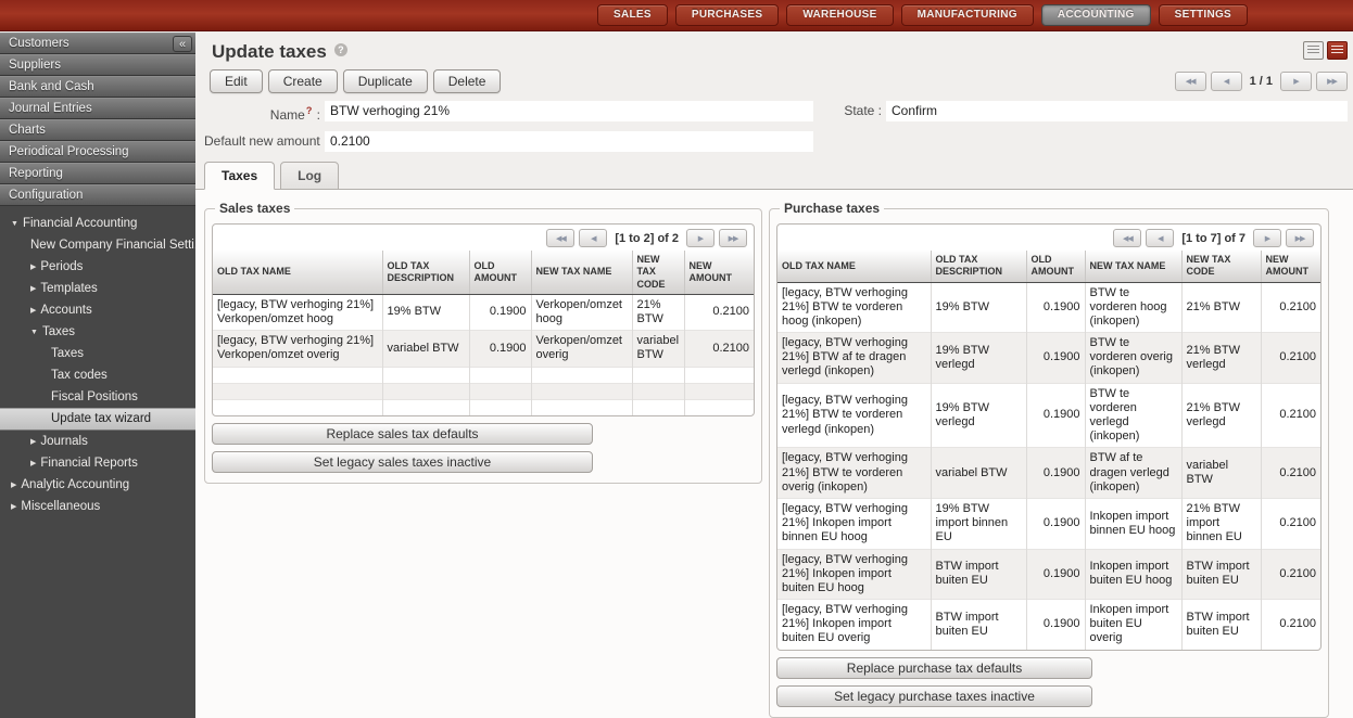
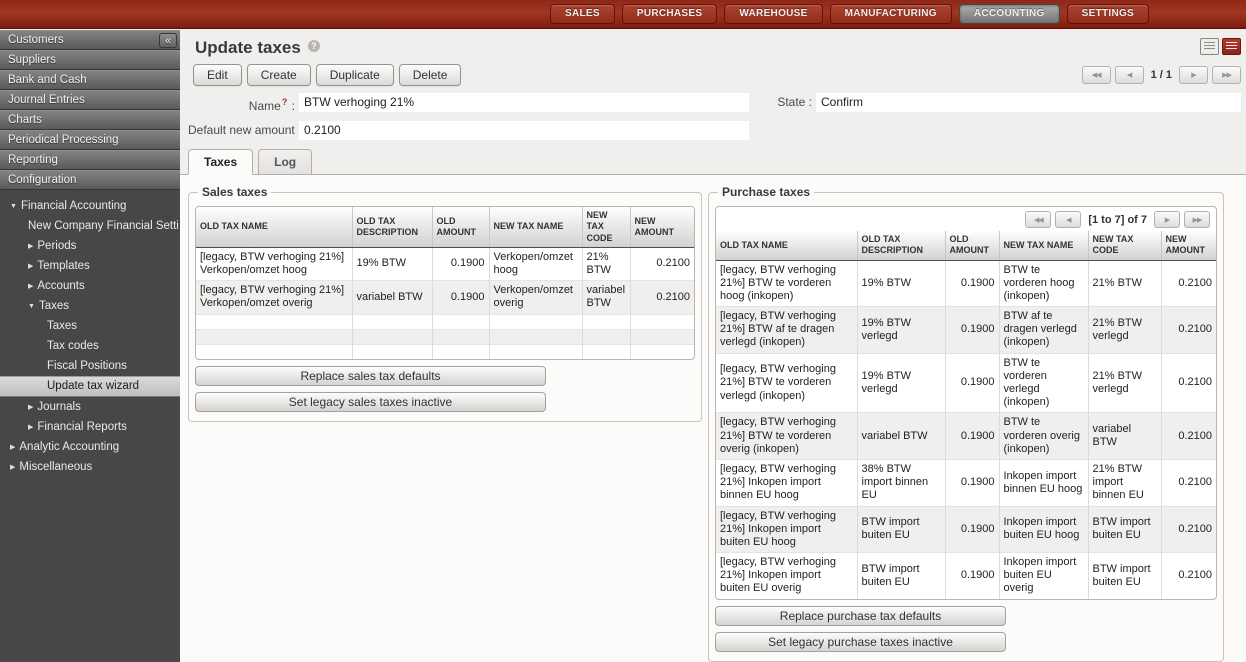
  SALES
  PURCHASES
  WAREHOUSE
  MANUFACTURING
  ACCOUNTING
  SETTINGS
  Customers
  «
  Suppliers
  Bank and Cash
  Journal Entries
  Charts
  Periodical Processing
  Reporting
  Configuration
  Financial Accounting
  New Company Financial Setti
  Periods
  Templates
  Accounts
  Taxes
  Taxes
  Tax codes
  Fiscal Positions
  Update tax wizard
  Journals
  Financial Reports
  Analytic Accounting
  Miscellaneous
  Update taxes ?
  Edit
  Create
  Duplicate
  Delete
  1 / 1
  Name? :
  BTW verhoging 21%
  State :
  Confirm
  Default new amount
  0.2100
  Taxes
  Log
  Sales taxes
- [1 to 2] of 2
  OLD TAX NAME	OLD TAX DESCRIPTION	OLD AMOUNT	NEW TAX NAME	NEW TAX CODE	NEW AMOUNT
  [legacy, BTW verhoging 21%] Verkopen/omzet hoog	19% BTW	0.1900	Verkopen/omzet hoog	21% BTW	0.2100
  [legacy, BTW verhoging 21%] Verkopen/omzet overig	variabel BTW	0.1900	Verkopen/omzet overig	variabel BTW	0.2100
  Replace sales tax defaults
  Set legacy sales taxes inactive
  Purchase taxes
  [1 to 7] of 7
  OLD TAX NAME	OLD TAX DESCRIPTION	OLD AMOUNT	NEW TAX NAME	NEW TAX CODE	NEW AMOUNT
  [legacy, BTW verhoging 21%] BTW te vorderen hoog (inkopen)	19% BTW	0.1900	BTW te vorderen hoog (inkopen)	21% BTW	0.2100
- [legacy, BTW verhoging 21%] BTW af te dragen verlegd (inkopen)	19% BTW verlegd	0.1900	BTW te vorderen overig (inkopen)	21% BTW verlegd	0.2100
+ [legacy, BTW verhoging 21%] BTW af te dragen verlegd (inkopen)	19% BTW verlegd	0.1900	BTW af te dragen verlegd (inkopen)	21% BTW verlegd	0.2100
  [legacy, BTW verhoging 21%] BTW te vorderen verlegd (inkopen)	19% BTW verlegd	0.1900	BTW te vorderen verlegd (inkopen)	21% BTW verlegd	0.2100
- [legacy, BTW verhoging 21%] BTW te vorderen overig (inkopen)	variabel BTW	0.1900	BTW af te dragen verlegd (inkopen)	variabel BTW	0.2100
+ [legacy, BTW verhoging 21%] BTW te vorderen overig (inkopen)	variabel BTW	0.1900	BTW te vorderen overig (inkopen)	variabel BTW	0.2100
- [legacy, BTW verhoging 21%] Inkopen import binnen EU hoog	19% BTW import binnen EU	0.1900	Inkopen import binnen EU hoog	21% BTW import binnen EU	0.2100
+ [legacy, BTW verhoging 21%] Inkopen import binnen EU hoog	38% BTW import binnen EU	0.1900	Inkopen import binnen EU hoog	21% BTW import binnen EU	0.2100
  [legacy, BTW verhoging 21%] Inkopen import buiten EU hoog	BTW import buiten EU	0.1900	Inkopen import buiten EU hoog	BTW import buiten EU	0.2100
  [legacy, BTW verhoging 21%] Inkopen import buiten EU overig	BTW import buiten EU	0.1900	Inkopen import buiten EU overig	BTW import buiten EU	0.2100
  Replace purchase tax defaults
  Set legacy purchase taxes inactive
